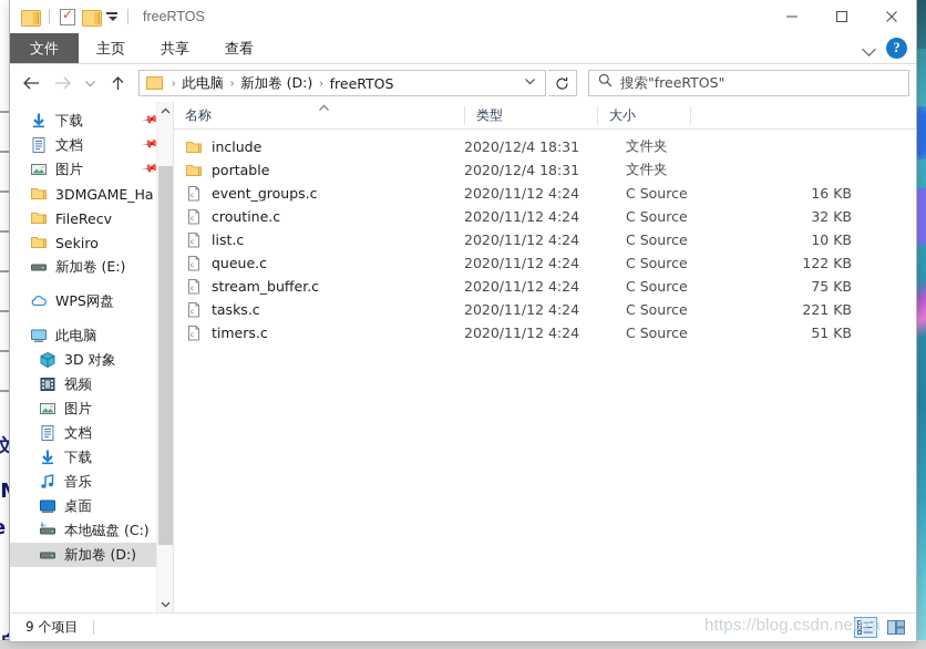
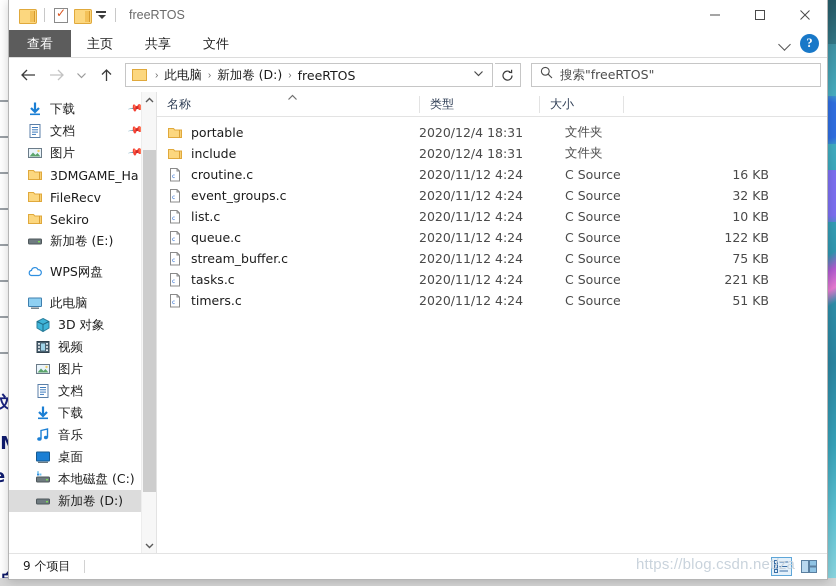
  文
  freeRTOS
- 文件
+ 查看
  主页
  共享
- 查看
+ 文件
  ?
  ›
  此电脑
  ›
  新加卷 (D:)
  ›
  freeRTOS
  搜索"freeRTOS"
  下载
  文档
  图片
  3DMGAME_Ha
  FileRecv
  Sekiro
  新加卷 (E:)
  WPS网盘
  此电脑
  3D 对象
  视频
  图片
  文档
  下载
  音乐
  桌面
  本地磁盘 (C:)
  新加卷 (D:)
  名称
  类型
  大小
- include
+ portable
  2020/12/4 18:31
  文件夹
- portable
+ include
  2020/12/4 18:31
  文件夹
- event_groups.c
+ croutine.c
  2020/11/12 4:24
  C Source
  16 KB
- croutine.c
+ event_groups.c
  2020/11/12 4:24
  C Source
  32 KB
  list.c
  2020/11/12 4:24
  C Source
  10 KB
  queue.c
  2020/11/12 4:24
  C Source
  122 KB
  stream_buffer.c
  2020/11/12 4:24
  C Source
  75 KB
  tasks.c
  2020/11/12 4:24
  C Source
  221 KB
  timers.c
  2020/11/12 4:24
  C Source
  51 KB
  9 个项目
  https://blog.csdn.net/za
